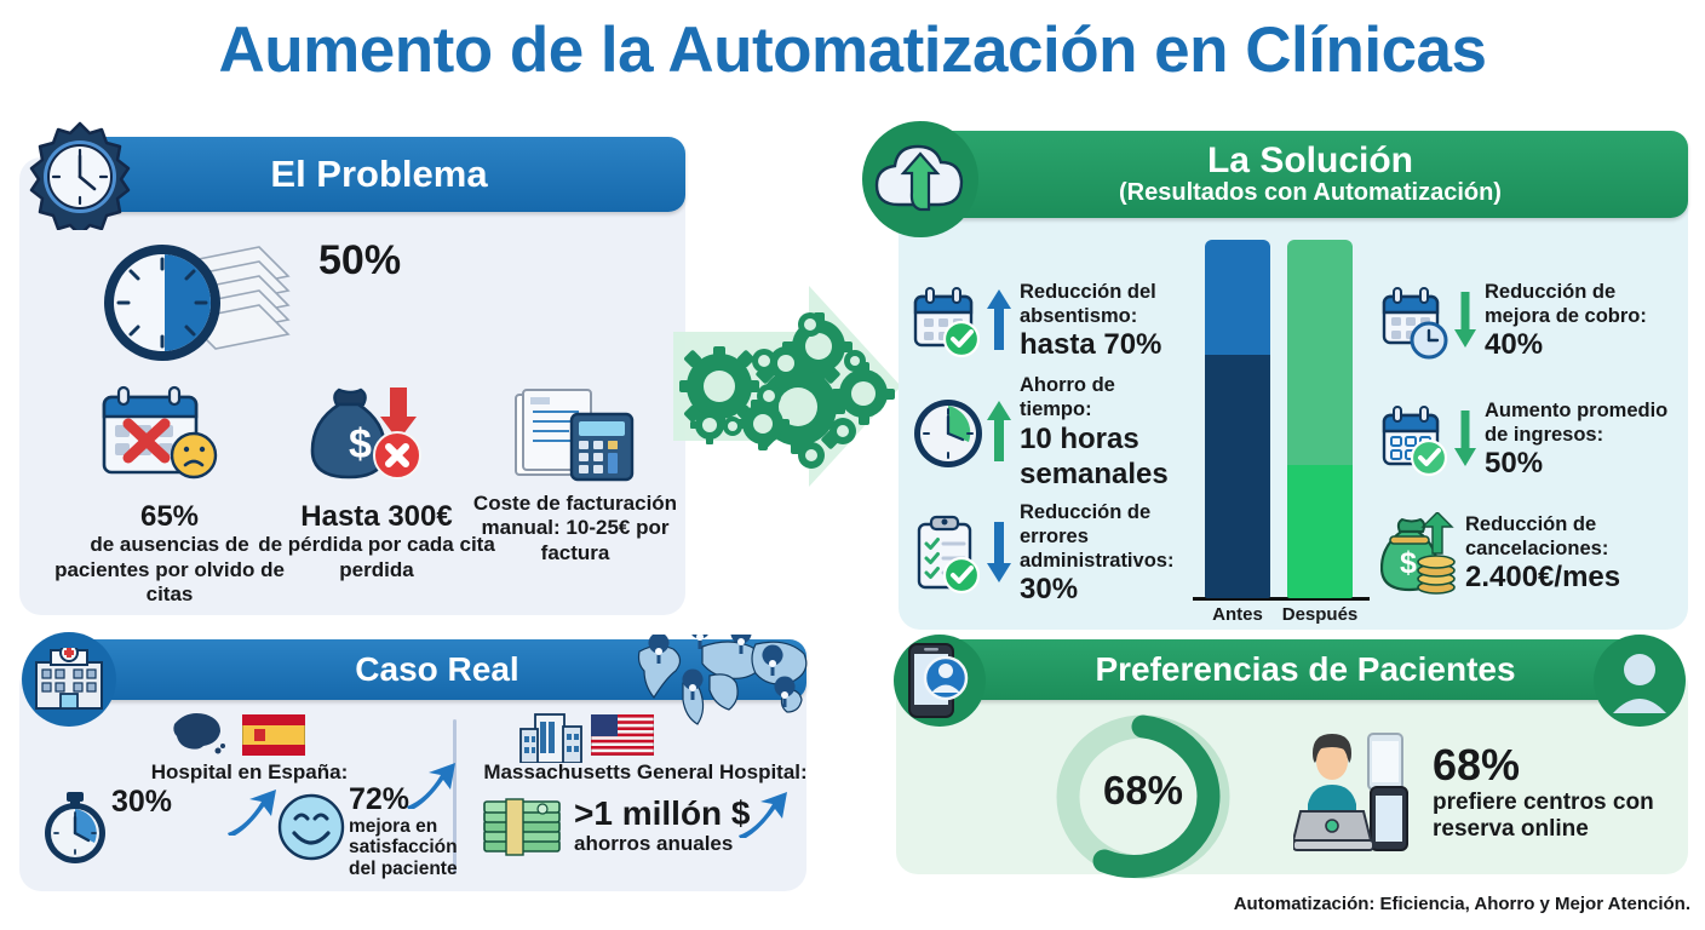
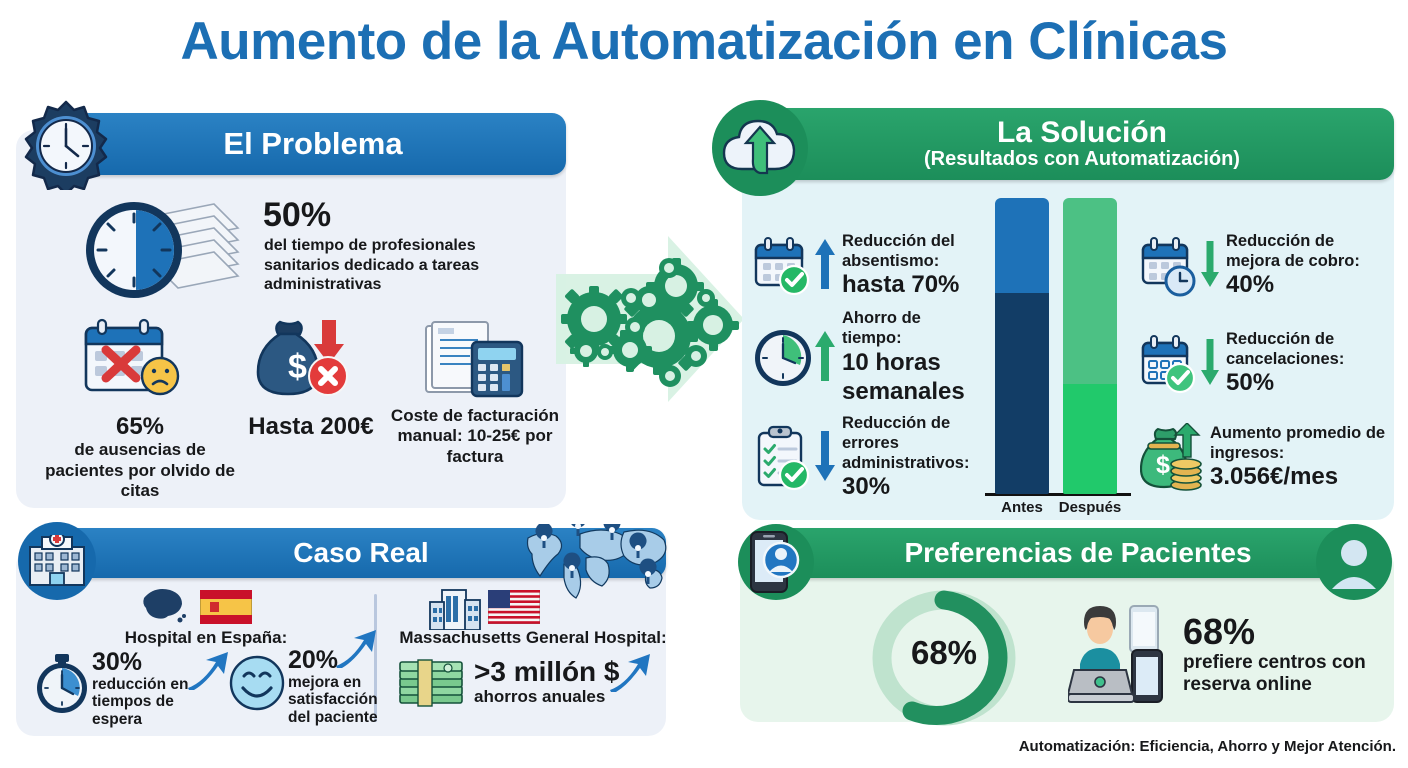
  Aumento de la Automatización en Clínicas
  El Problema
  50%
+ del tiempo de profesionales sanitarios dedicado a tareas administrativas
  65%
  de ausencias de pacientes por olvido de citas
  $
- Hasta 300€
+ Hasta 200€
- de pérdida por cada cita perdida
  Coste de facturación
  manual: 10-25€ por factura
  La Solución
  (Resultados con Automatización)
  Reducción del absentismo:
  hasta 70%
  Ahorro de tiempo:
  10 horas semanales
  Reducción de errores administrativos:
  30%
  Antes
  Después
  Reducción de mejora de cobro:
  40%
- Aumento promedio de ingresos:
+ Reducción de cancelaciones:
  50%
  $
- Reducción de cancelaciones:
+ Aumento promedio de ingresos:
- 2.400€/mes
+ 3.056€/mes
  Caso Real
  Hospital en España:
  30%
+ reducción en tiempos de espera
- 72%
+ 20%
  mejora en satisfacción del paciente
  Massachusetts General Hospital:
- >1 millón $
+ >3 millón $
  ahorros anuales
  Preferencias de Pacientes
  68%
  68%
  prefiere centros con reserva online
  Automatización: Eficiencia, Ahorro y Mejor Atención.
